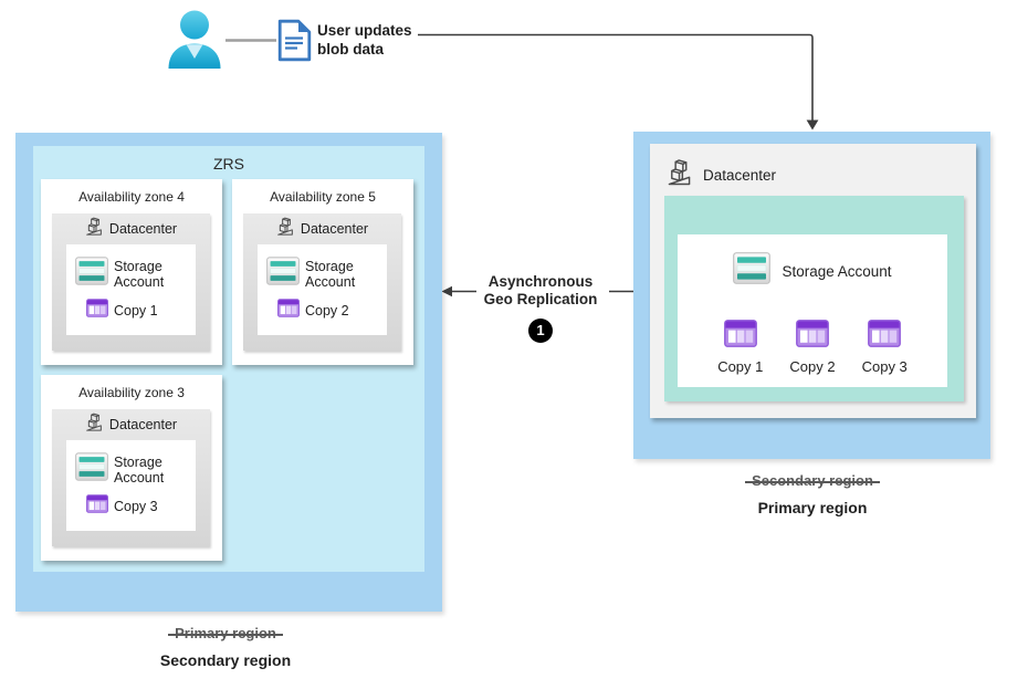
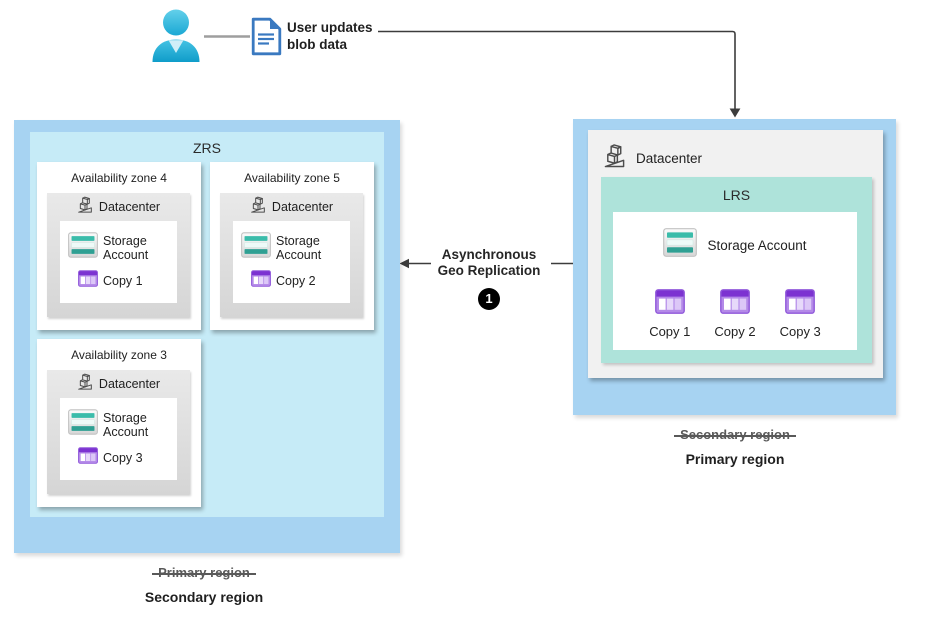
  User updates
  blob data
  ZRS
  Availability zone 4
  Datacenter
  Storage Account
  Copy 1
  Availability zone 5
  Datacenter
  Storage Account
  Copy 2
  Availability zone 3
  Datacenter
  Storage Account
  Copy 3
  Datacenter
+ LRS
  Storage Account
  Copy 1
  Copy 2
  Copy 3
  Asynchronous
  Geo Replication
  1
  Secondary region
  Primary region
  Primary region
  Secondary region
